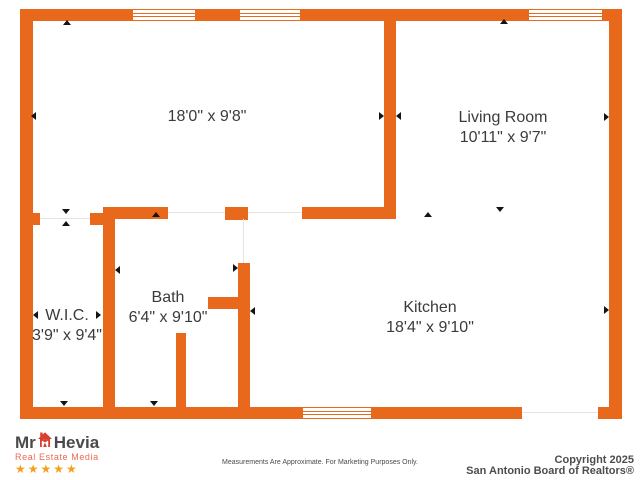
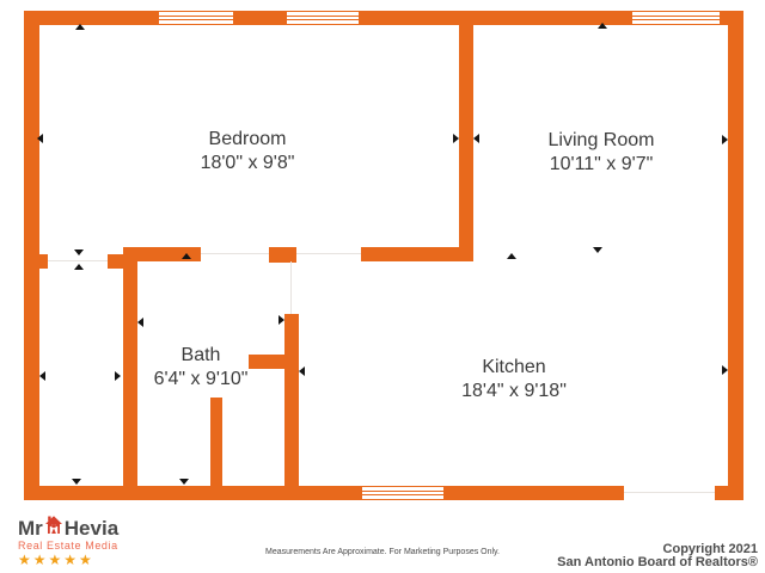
+ Bedroom
  18'0" x 9'8"
  Living Room
  10'11" x 9'7"
- W.I.C.
- 3'9" x 9'4"
  Bath
  6'4" x 9'10"
  Kitchen
- 18'4" x 9'10"
+ 18'4" x 9'18"
  Mr
  Hevia
  Real Estate Media
  ★★★★★
- Copyright 2025
+ Copyright 2021
  San Antonio Board of Realtors®
